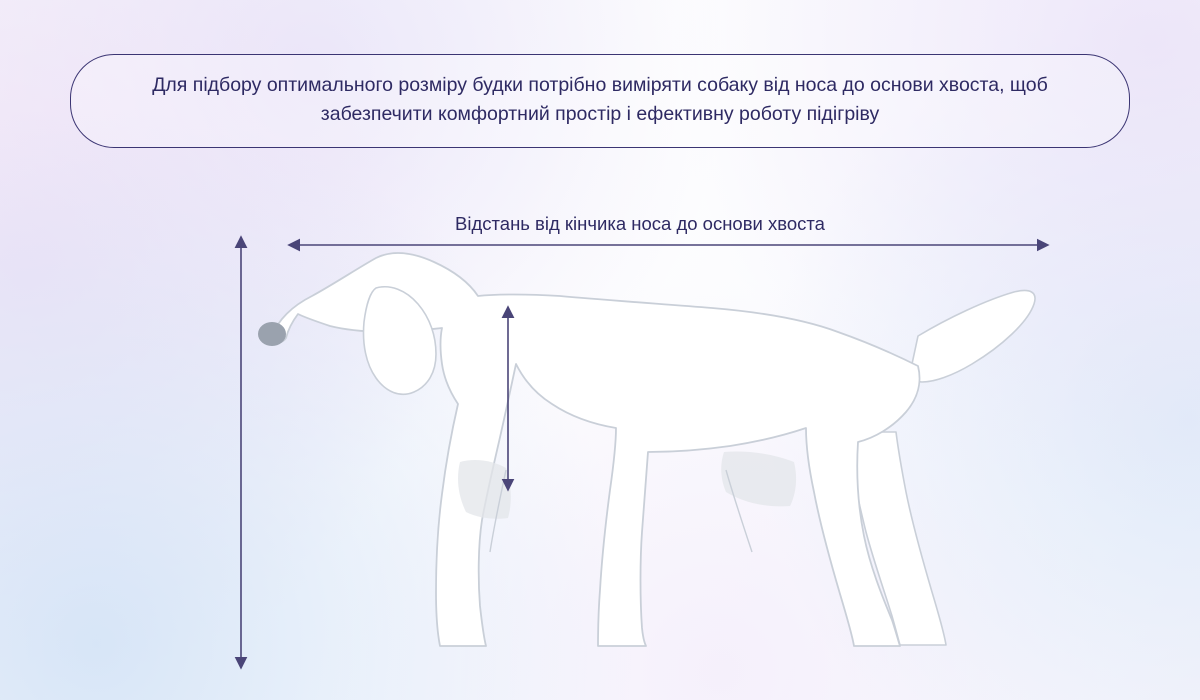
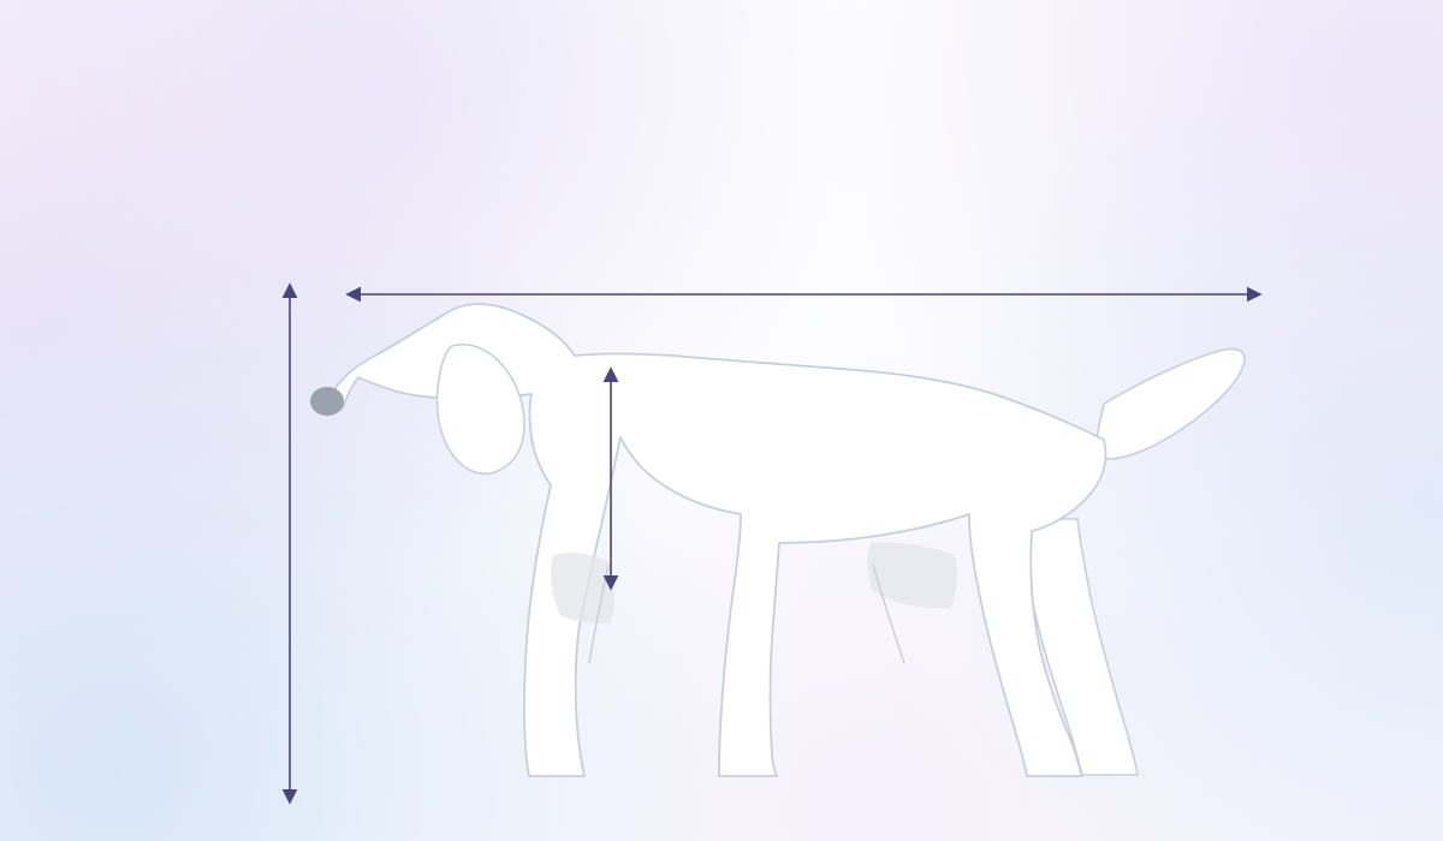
- Для підбору оптимального розміру будки потрібно виміряти собаку від носа до основи хвоста, щоб забезпечити комфортний простір і ефективну роботу підігріву
- Відстань від кінчика носа до основи хвоста
